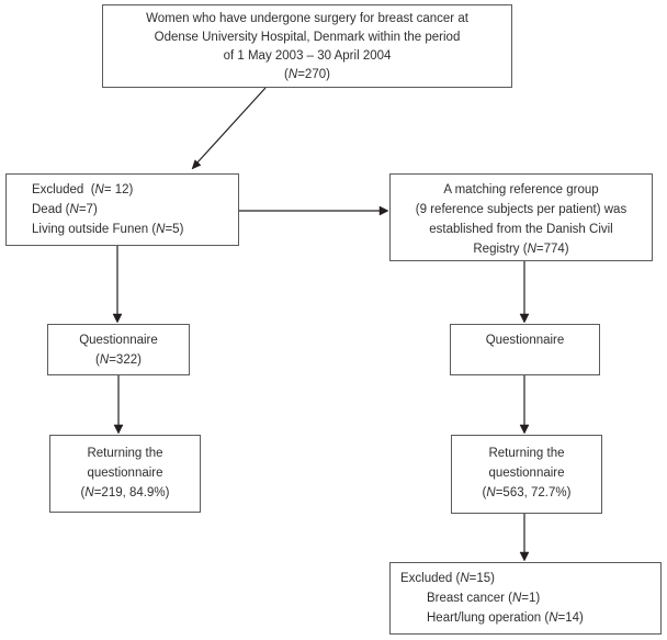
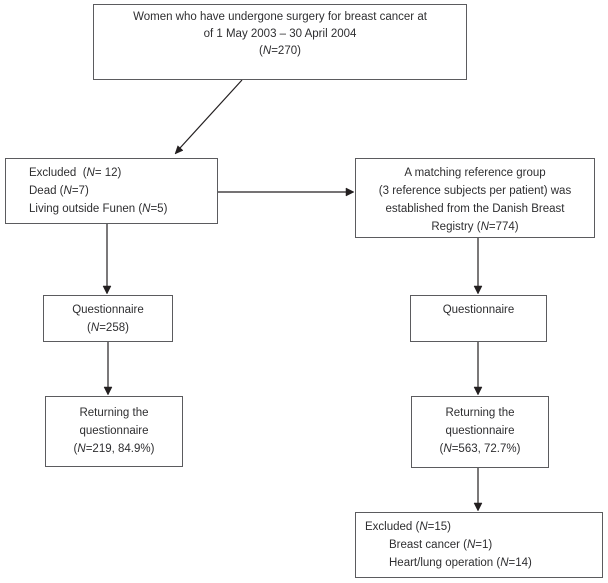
  Women who have undergone surgery for breast cancer at
- Odense University Hospital, Denmark within the period
  of 1 May 2003 – 30 April 2004
  (N=270)
  Excluded (N= 12)
  Dead (N=7)
  Living outside Funen (N=5)
  A matching reference group
- (9 reference subjects per patient) was
+ (3 reference subjects per patient) was
- established from the Danish Civil
+ established from the Danish Breast
  Registry (N=774)
  Questionnaire
- (N=322)
+ (N=258)
  Questionnaire
  Returning the
  questionnaire
  (N=219, 84.9%)
  Returning the
  questionnaire
  (N=563, 72.7%)
  Excluded (N=15)
  Breast cancer (N=1)
  Heart/lung operation (N=14)
